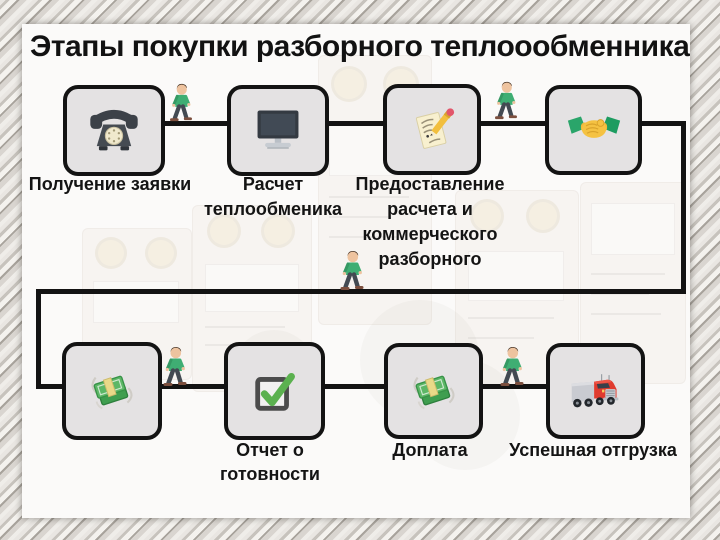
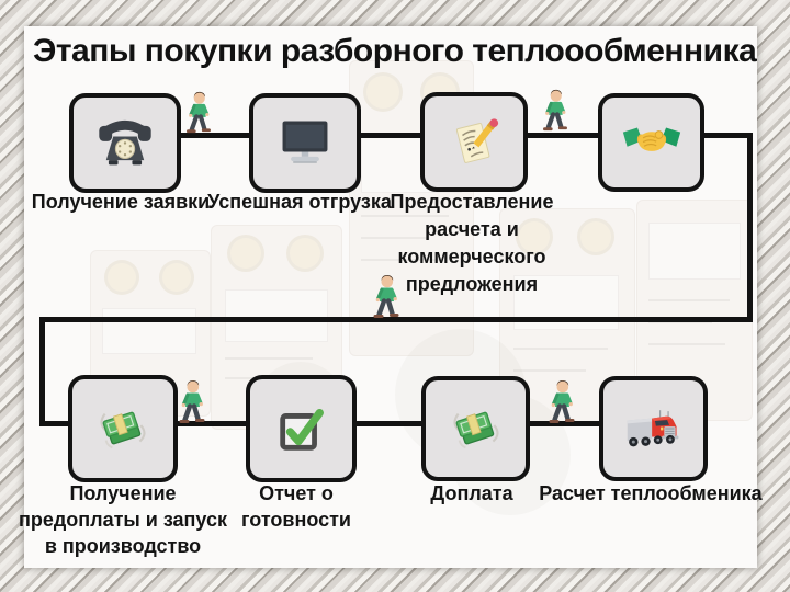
  Этапы покупки разборного теплоообменника
  Получение заявки
- Расчет теплообменика
+ Успешная отгрузка
- Предоставление расчета и коммерческого разборного
+ Предоставление расчета и коммерческого предложения
+ Получение предоплаты и запуск в производство
  Отчет о готовности
  Доплата
- Успешная отгрузка
+ Расчет теплообменика
